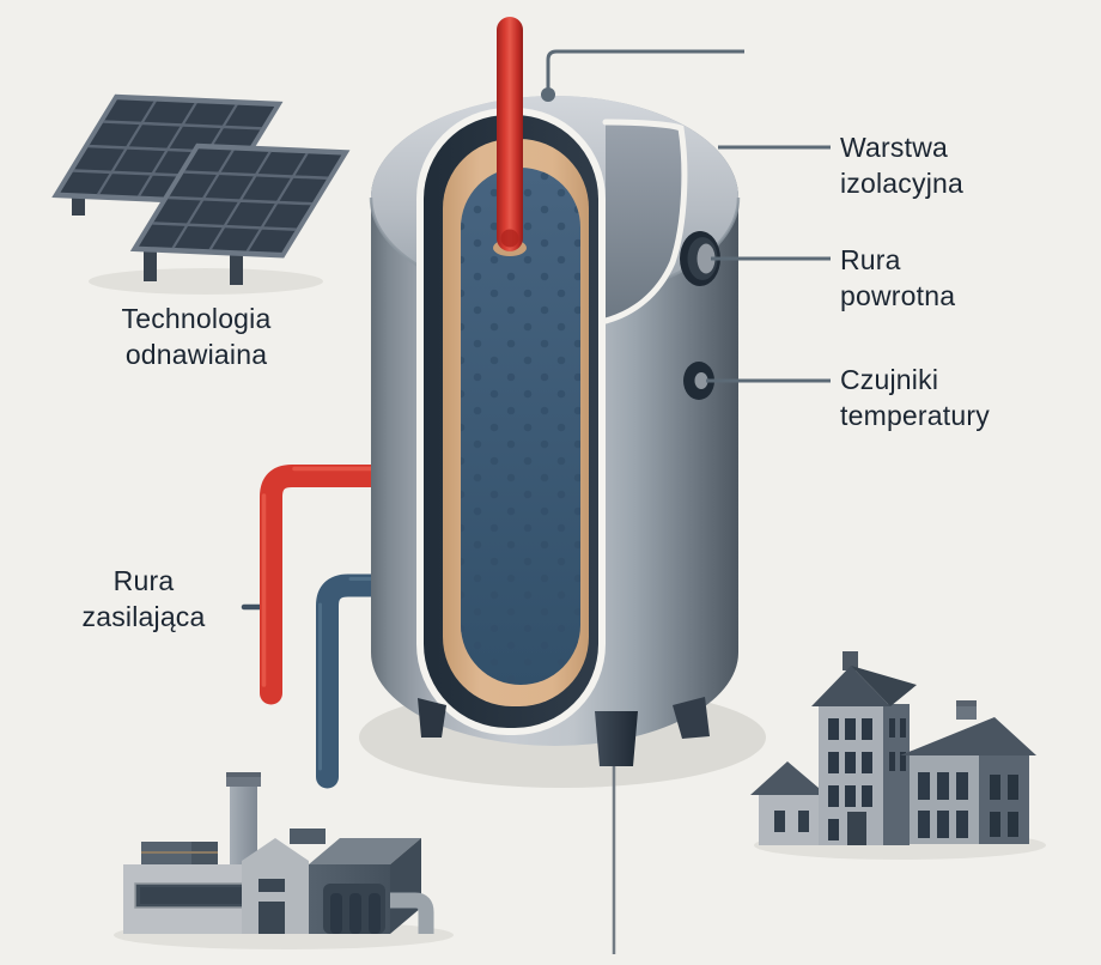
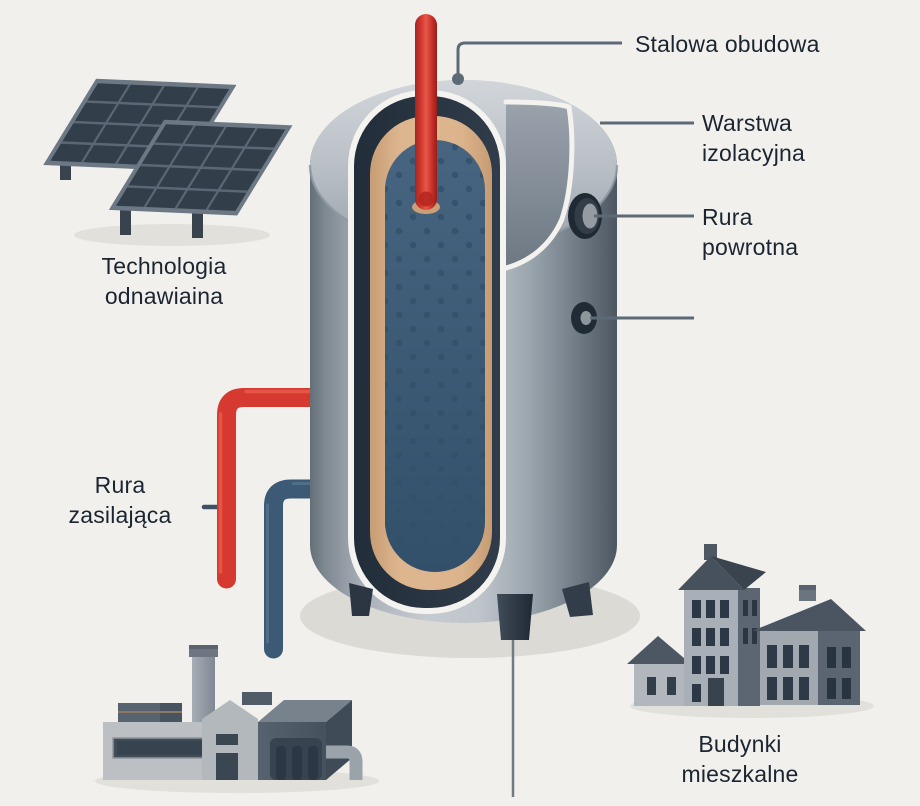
+ Stalowa obudowa
  Warstwa
  izolacyjna
  Rura
  powrotna
- Czujniki
- temperatury
  Technologia
  odnawiaina
  Rura
  zasilająca
+ Budynki
+ mieszkalne
